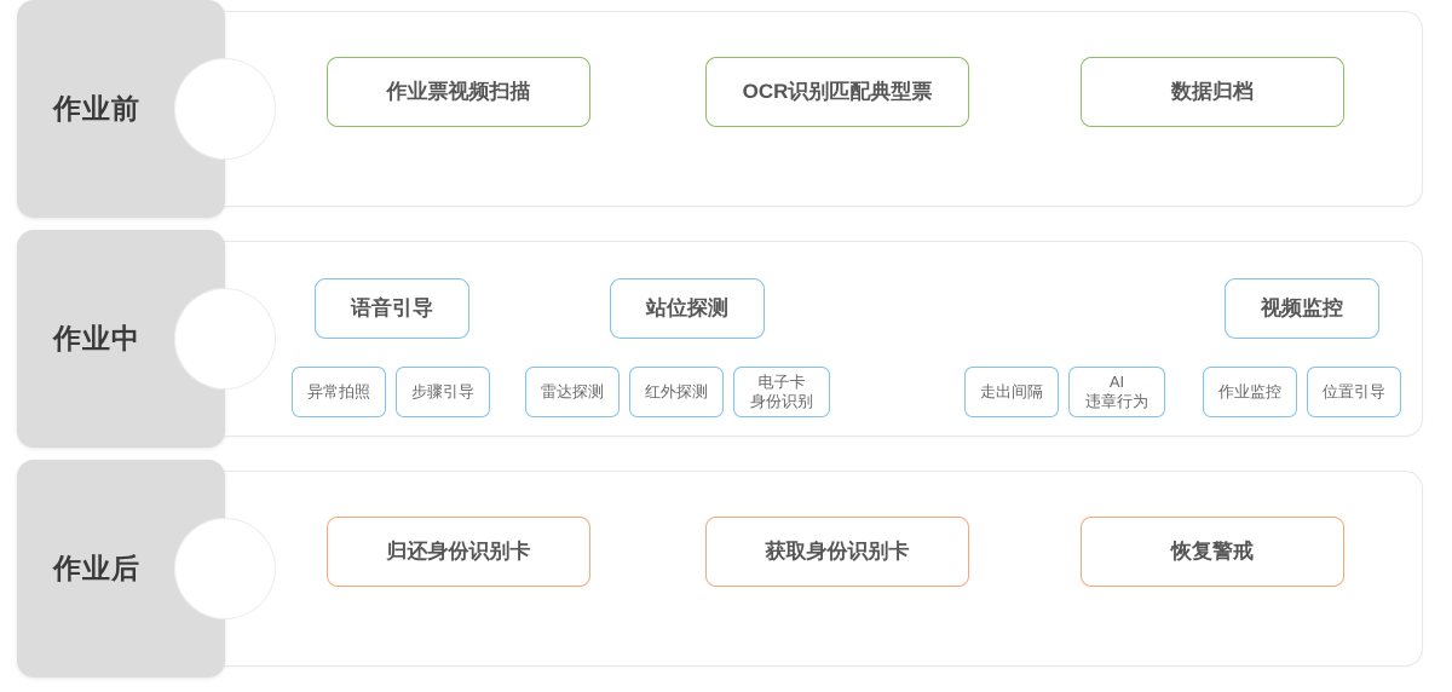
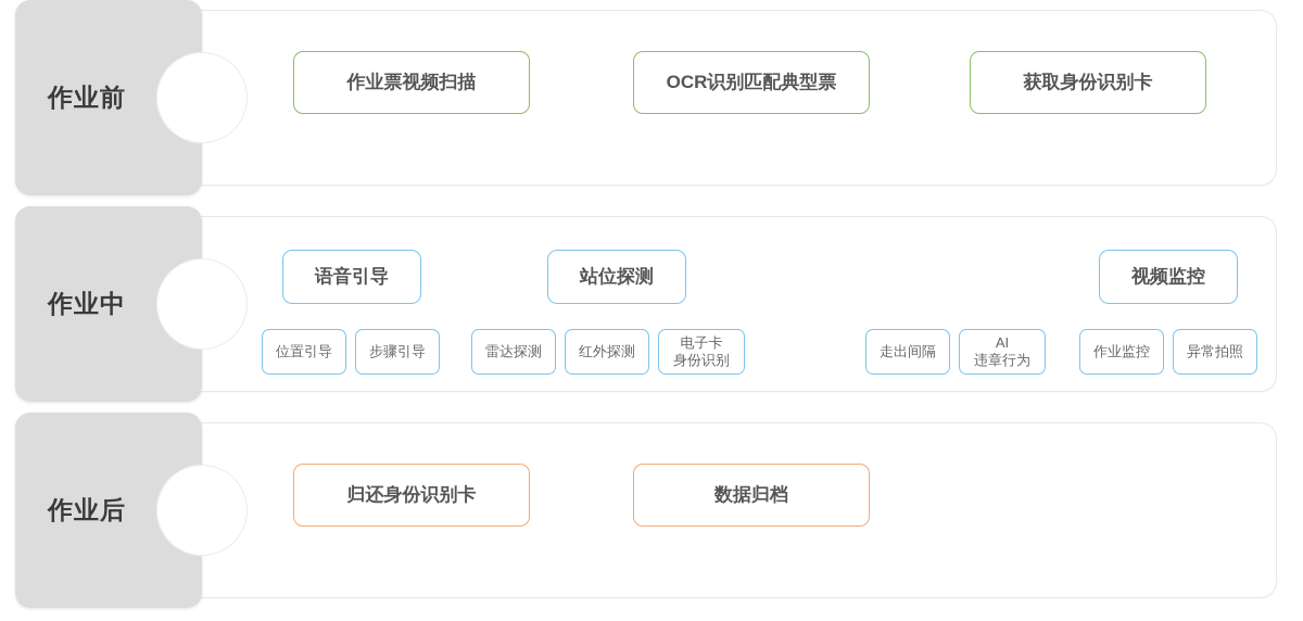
  作业票视频扫描
  OCR识别匹配典型票
- 数据归档
+ 获取身份识别卡
  作业前
  语音引导
- 异常拍照
+ 位置引导
  步骤引导
  站位探测
  雷达探测
  红外探测
  电子卡
  身份识别
  走出间隔
  AI
  违章行为
  视频监控
  作业监控
- 位置引导
+ 异常拍照
  作业中
  归还身份识别卡
- 获取身份识别卡
+ 数据归档
- 恢复警戒
  作业后
